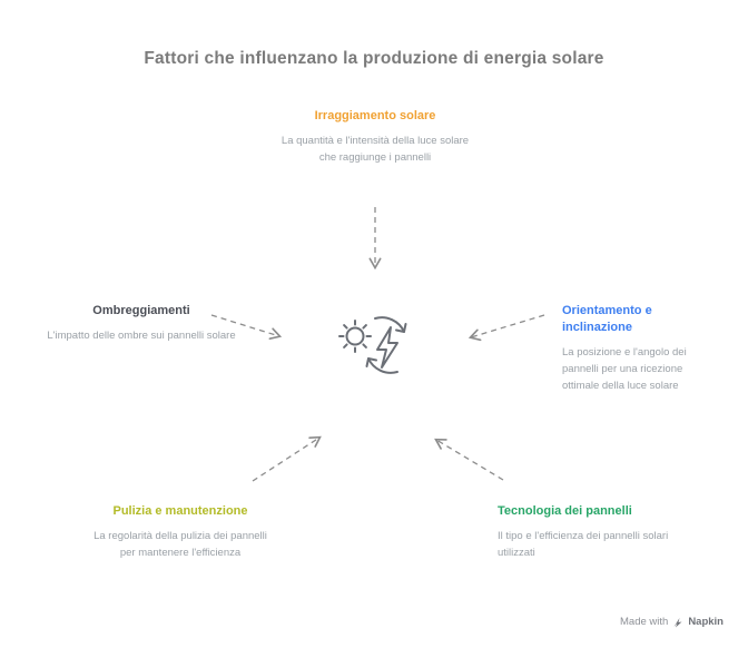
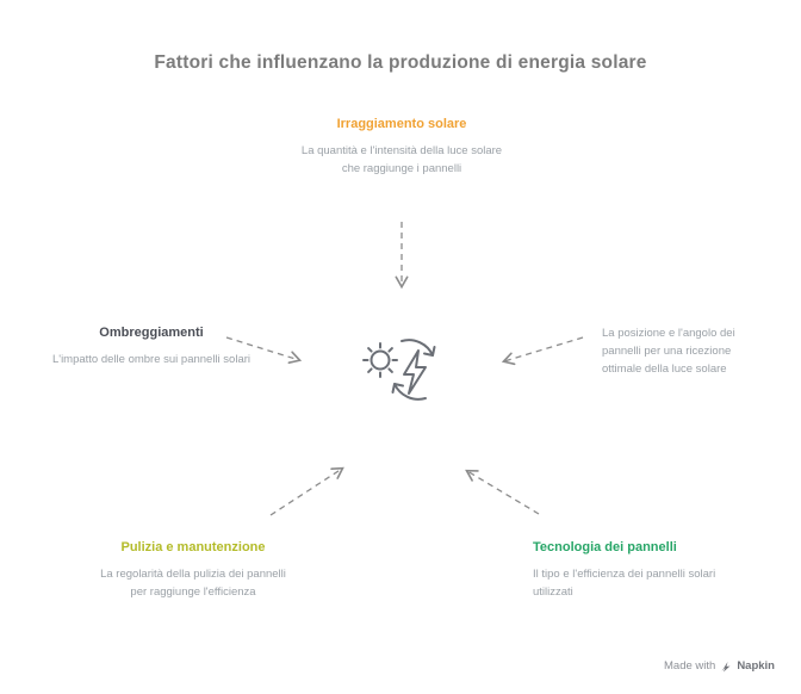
  Fattori che influenzano la produzione di energia solare
  Irraggiamento solare
  La quantità e l'intensità della luce solare che raggiunge i pannelli
  Ombreggiamenti
- L'impatto delle ombre sui pannelli solare
+ L'impatto delle ombre sui pannelli solari
- Orientamento e inclinazione
  La posizione e l'angolo dei pannelli per una ricezione ottimale della luce solare
  Pulizia e manutenzione
- La regolarità della pulizia dei pannelli per mantenere l'efficienza
+ La regolarità della pulizia dei pannelli per raggiunge l'efficienza
  Tecnologia dei pannelli
  Il tipo e l'efficienza dei pannelli solari utilizzati
  Made with
  Napkin
